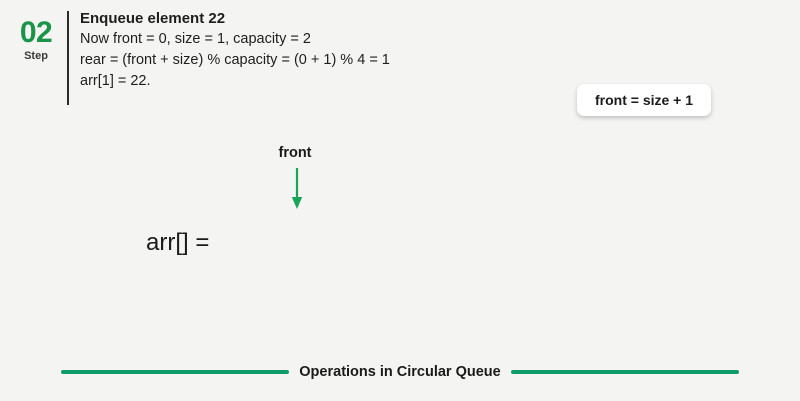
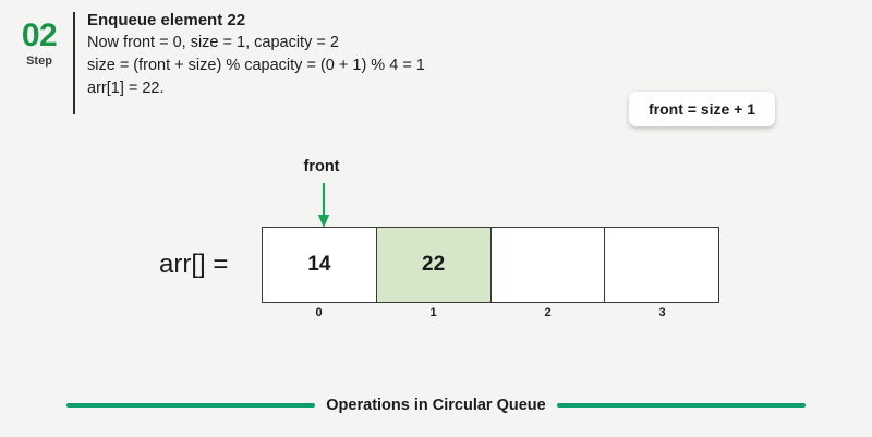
  02
  Step
  Enqueue element 22
  Now front = 0, size = 1, capacity = 2
- rear = (front + size) % capacity = (0 + 1) % 4 = 1
+ size = (front + size) % capacity = (0 + 1) % 4 = 1
  arr[1] = 22.
  front = size + 1
  front
  arr[] =
+ 14
+ 22
+ 0
+ 1
+ 2
+ 3
  Operations in Circular Queue
